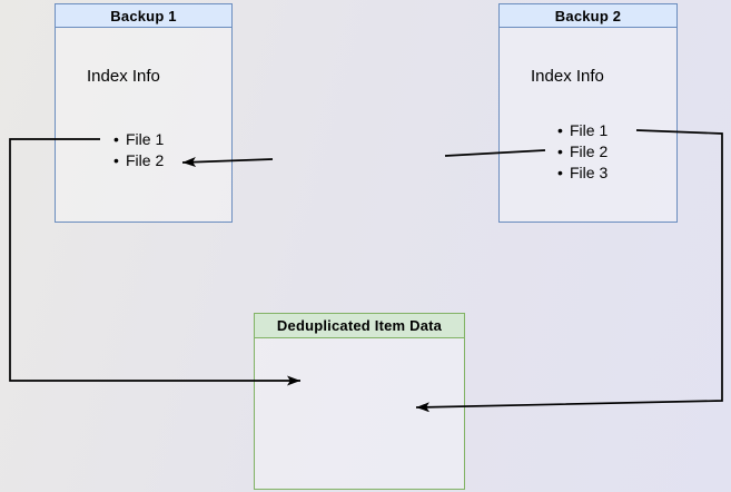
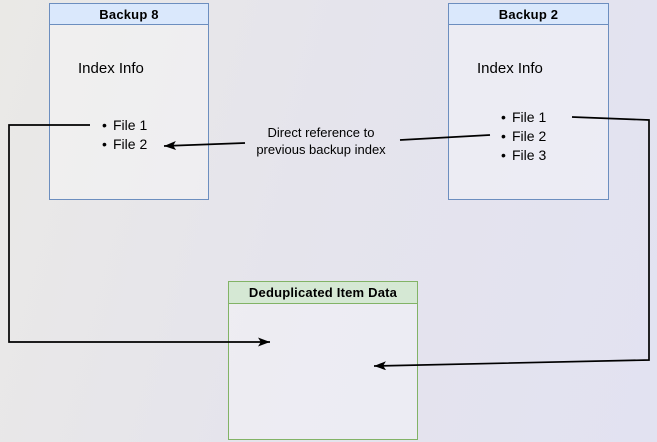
- Backup 1
+ Backup 8
  Index Info
  File 1
  File 2
  Backup 2
  Index Info
  File 1
  File 2
  File 3
  Deduplicated Item Data
+ Direct reference to
+ previous backup index
